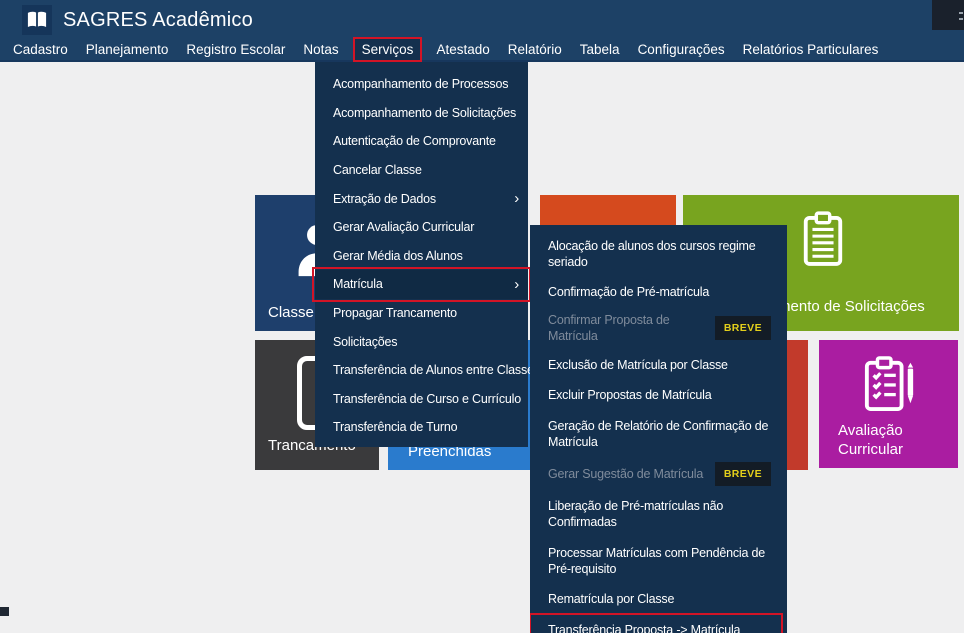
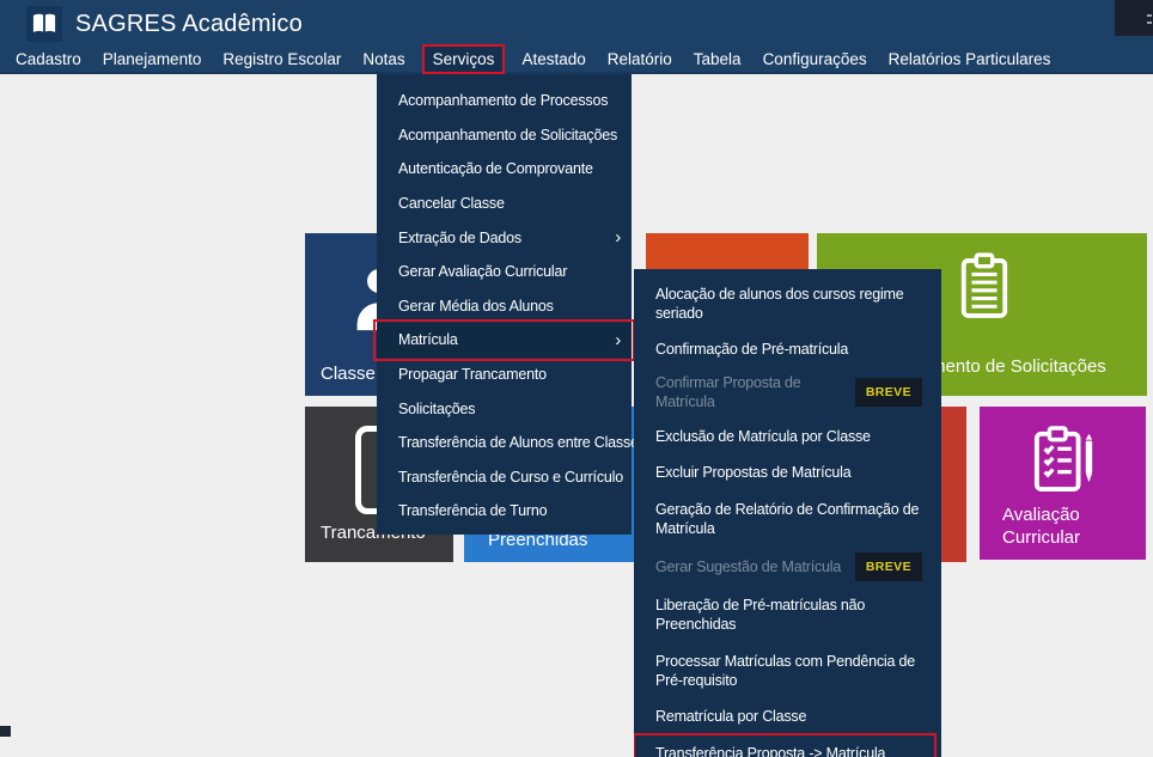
  Classe
  Preenchidas
  Avaliação Curricular
  SAGRES Acadêmico
  Cadastro
  Planejamento
  Registro Escolar
  Notas
  Serviços
  Atestado
  Relatório
  Tabela
  Configurações
  Relatórios Particulares
  Acompanhamento de Processos
  Acompanhamento de Solicitações
  Autenticação de Comprovante
  Cancelar Classe
  Extração de Dados
  ›
  Gerar Avaliação Curricular
  Gerar Média dos Alunos
  Matrícula
  ›
  Propagar Trancamento
  Solicitações
  Transferência de Alunos entre Class
  Transferência de Curso e Currículo
  Transferência de Turno
  Alocação de alunos dos cursos regime seriado
  Confirmação de Pré-matrícula
  Confirmar Proposta de Matrícula
  BREVE
  Exclusão de Matrícula por Classe
  Excluir Propostas de Matrícula
  Geração de Relatório de Confirmação de Matrícula
  Gerar Sugestão de Matrícula
  BREVE
- Liberação de Pré-matrículas não Confirmadas
+ Liberação de Pré-matrículas não Preenchidas
  Processar Matrículas com Pendência de Pré-requisito
  Rematrícula por Classe
  Transferência Proposta -> Matrícula
